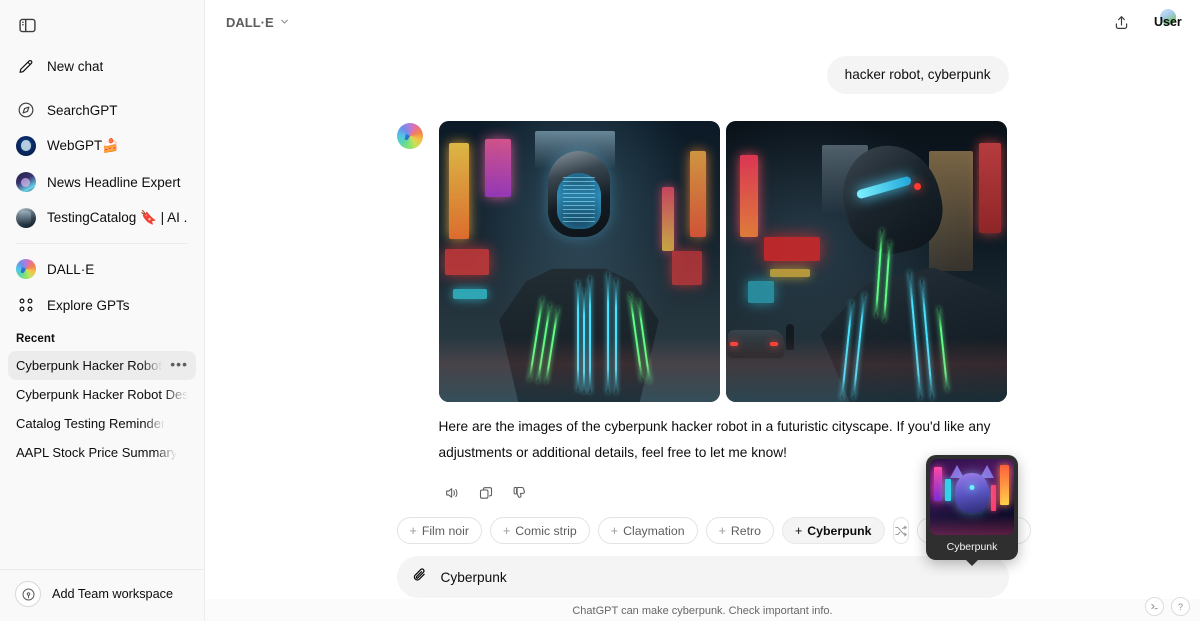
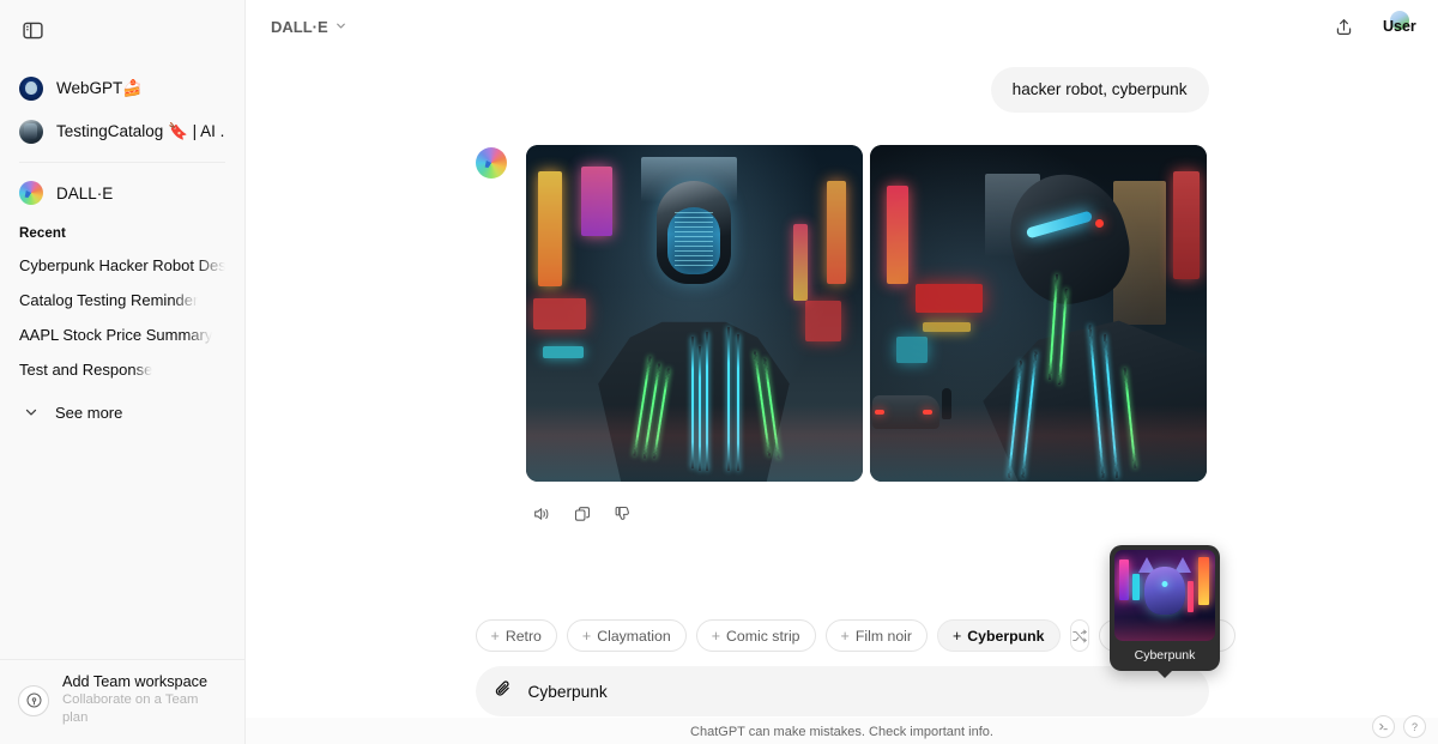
- New chat
- SearchGPT
  WebGPT🍰
- News Headline Expert
  TestingCatalog 🔖 | AI .
  DALL·E
- Explore GPTs
  Recent
- Cyberpunk Hacker Robot
- •••
  Cyberpunk Hacker Robot Des
  Catalog Testing Reminder
  AAPL Stock Price Summary
+ Test and Response
+ See more
  Add Team workspace
+ Collaborate on a Team plan
  DALL·E
  User
  hacker robot, cyberpunk
- Here are the images of the cyberpunk hacker robot in a futuristic cityscape. If you'd like any adjustments or additional details, feel free to let me know!
  Cyberpunk
  +
- Film noir
+ Retro
  +
- Comic strip
+ Claymation
  +
- Claymation
+ Comic strip
  +
- Retro
+ Film noir
  +
  Cyberpunk
  Cyberpunk
- ChatGPT can make cyberpunk. Check important info.
+ ChatGPT can make mistakes. Check important info.
  ?
